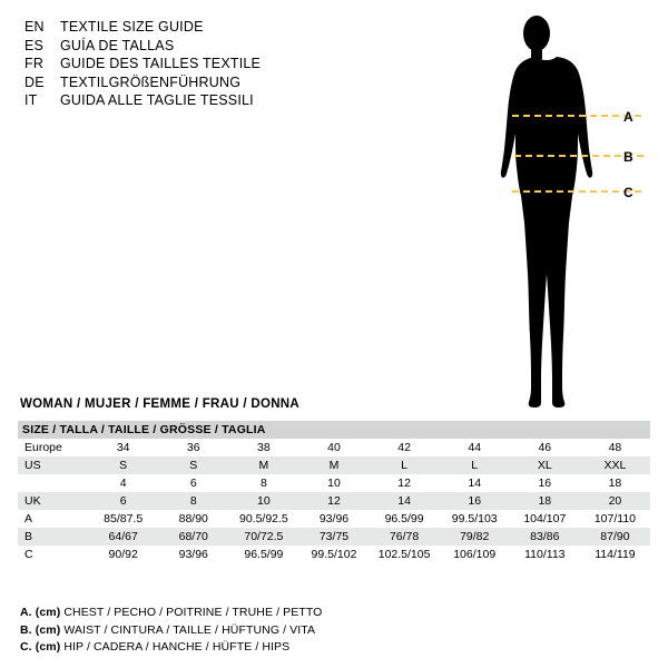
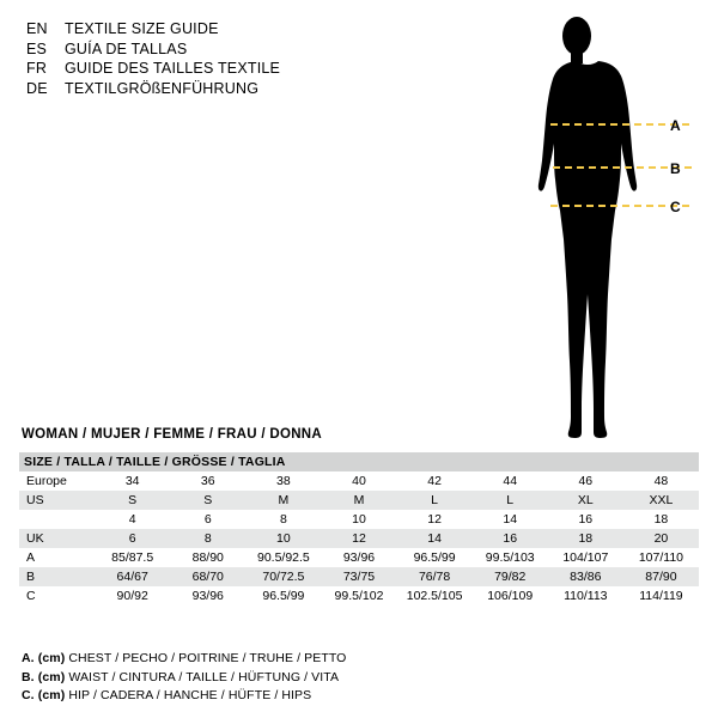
  EN
  TEXTILE SIZE GUIDE
  ES
  GUÍA DE TALLAS
  FR
  GUIDE DES TAILLES TEXTILE
  DE
  TEXTILGRÖßENFÜHRUNG
- IT
- GUIDA ALLE TAGLIE TESSILI
  A
  B
  C
  WOMAN / MUJER / FEMME / FRAU / DONNA
  SIZE / TALLA / TAILLE / GRÖSSE / TAGLIA
  Europe	34	36	38	40	42	44	46	48
  US	S	S	M	M	L	L	XL	XXL
  	4	6	8	10	12	14	16	18
  UK	6	8	10	12	14	16	18	20
  A	85/87.5	88/90	90.5/92.5	93/96	96.5/99	99.5/103	104/107	107/110
  B	64/67	68/70	70/72.5	73/75	76/78	79/82	83/86	87/90
  C	90/92	93/96	96.5/99	99.5/102	102.5/105	106/109	110/113	114/119
  A. (cm) CHEST / PECHO / POITRINE / TRUHE / PETTO
  B. (cm) WAIST / CINTURA / TAILLE / HÜFTUNG / VITA
  C. (cm) HIP / CADERA / HANCHE / HÜFTE / HIPS
